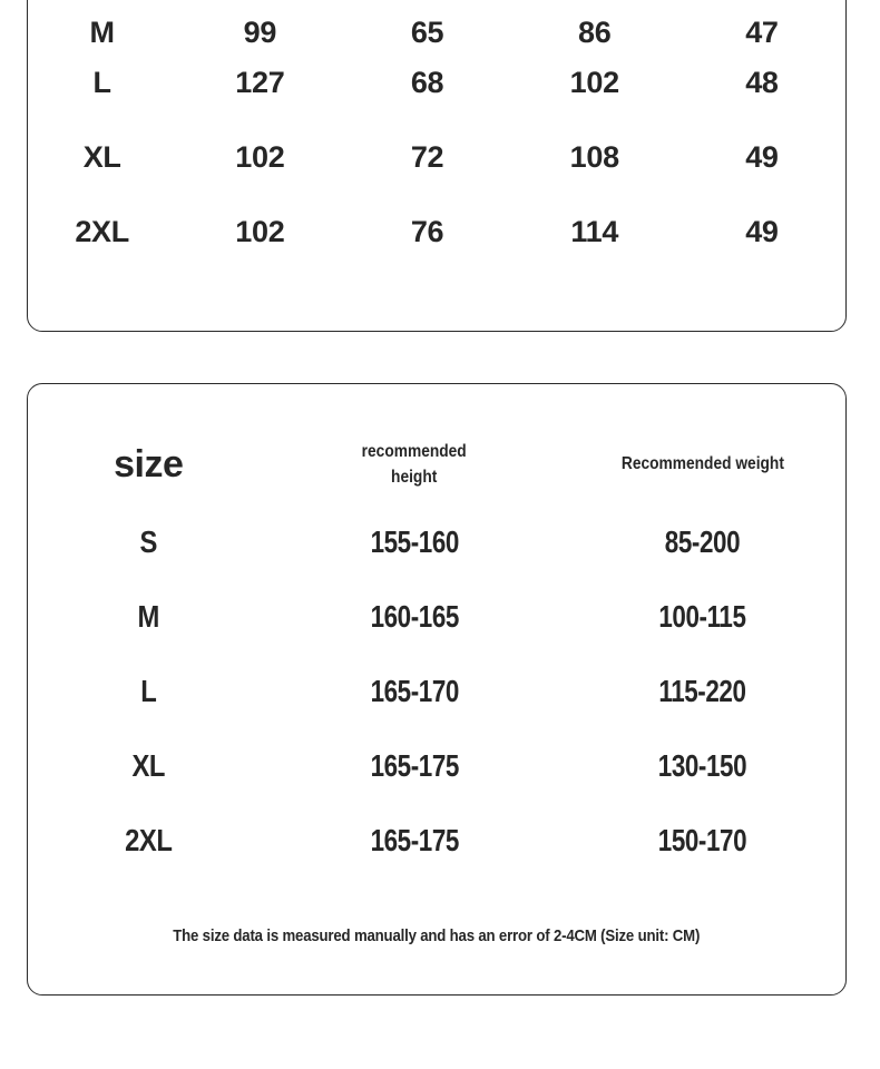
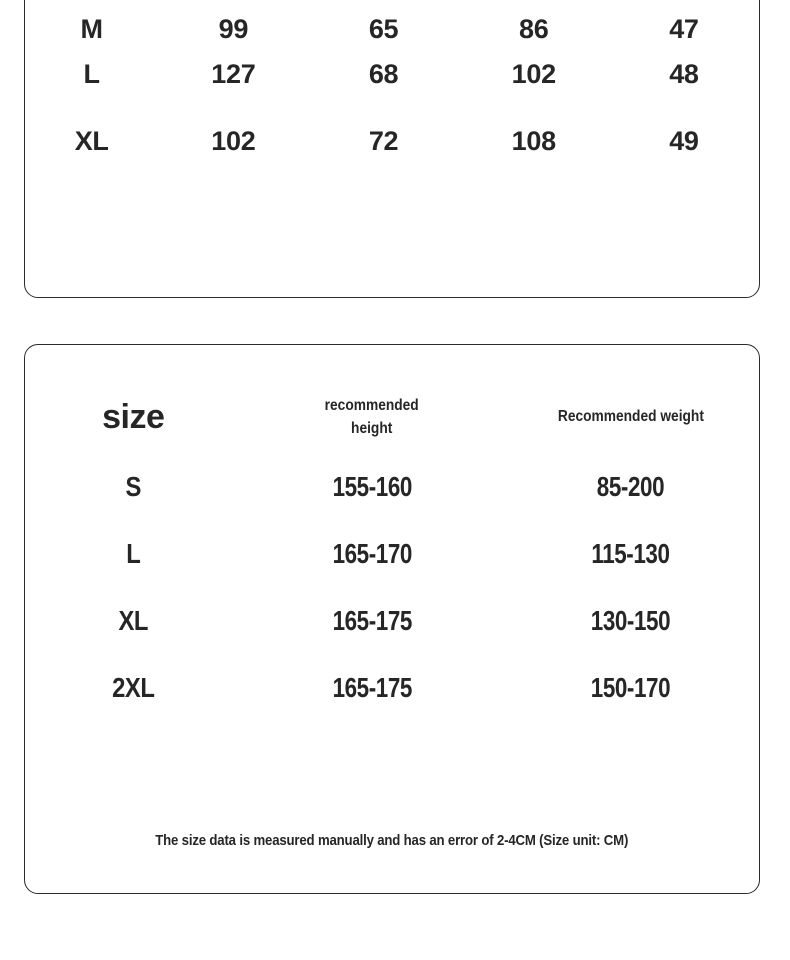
  M	99	65	86	47
  L	127	68	102	48
  XL	102	72	108	49
- 2XL	102	76	114	49
  size	recommendedheight	Recommended weight
  S	155-160	85-200
- M	160-165	100-115
- L	165-170	115-220
+ L	165-170	115-130
  XL	165-175	130-150
  2XL	165-175	150-170
  The size data is measured manually and has an error of 2-4CM (Size unit: CM)
